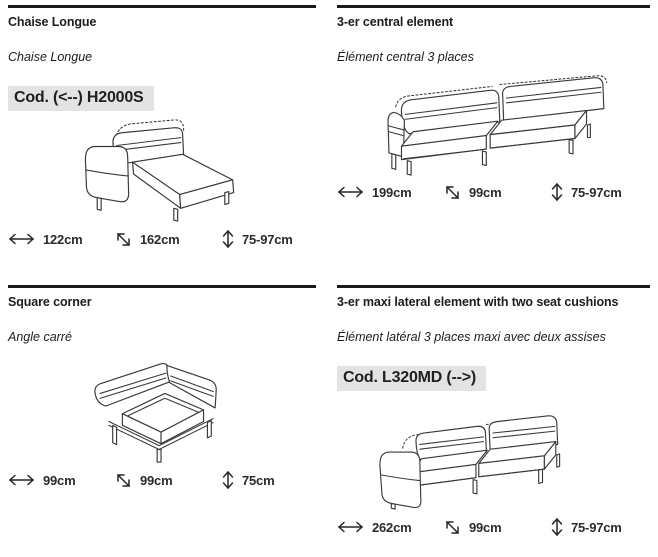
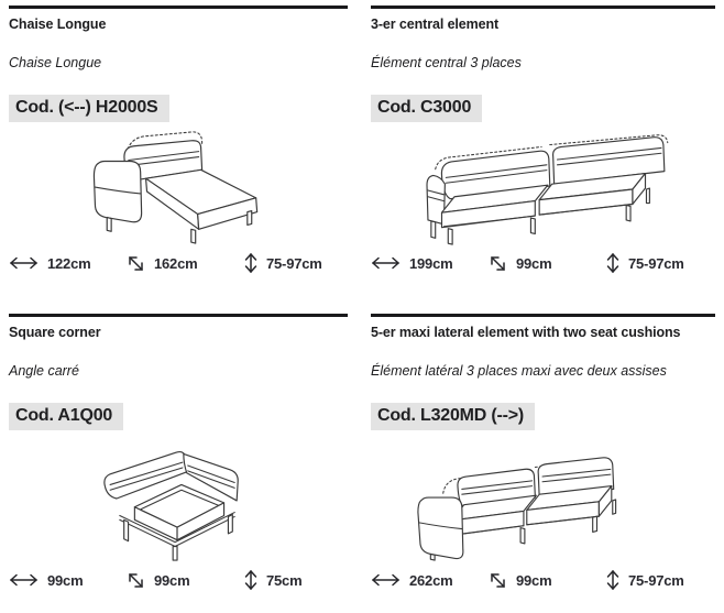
  Chaise Longue
  Chaise Longue
  Cod. (<--) H2000S
  122cm
  162cm
  75-97cm
  3-er central element
  Élément central 3 places
+ Cod. C3000
  199cm
  99cm
  75-97cm
  Square corner
  Angle carré
+ Cod. A1Q00
  99cm
  99cm
  75cm
- 3-er maxi lateral element with two seat cushions
+ 5-er maxi lateral element with two seat cushions
  Élément latéral 3 places maxi avec deux assises
  Cod. L320MD (-->)
  262cm
  99cm
  75-97cm
